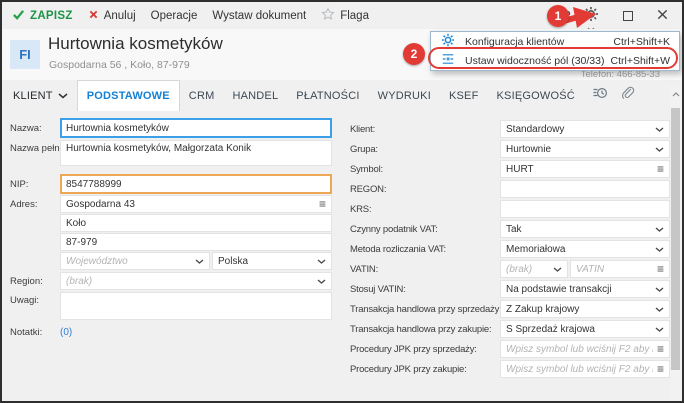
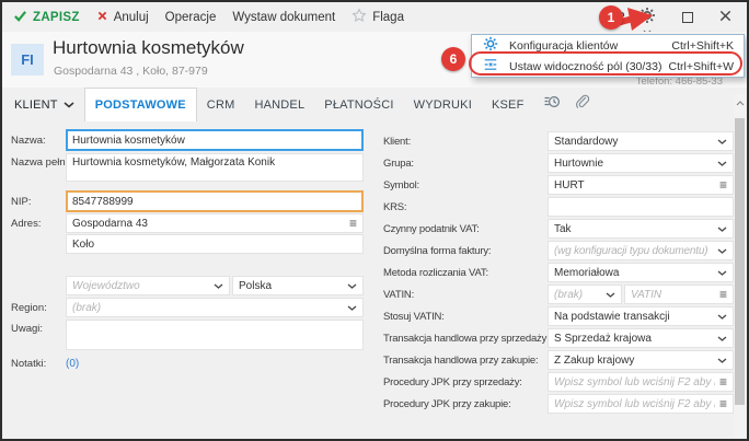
  ZAPISZ
  Anuluj
  Operacje
  Wystaw dokument
  Flaga
  FI
  Hurtownia kosmetyków
- Gospodarna 56 , Koło, 87-979
+ Gospodarna 43 , Koło, 87-979
  Telefon: 466-85-33
  KLIENT
  PODSTAWOWE
  CRM
  HANDEL
  PŁATNOŚCI
  WYDRUKI
  KSEF
- KSIĘGOWOŚĆ
  Nazwa:
  Hurtownia kosmetyków
  Nazwa pełn
  Hurtownia kosmetyków, Małgorzata Konik
  NIP:
  8547788999
  Adres:
  Gospodarna 43
  ≡
  Koło
- 87-979
  Województwo
  Polska
  Region:
  (brak)
  Uwagi:
  Notatki:
  (0)
  Klient:
  Standardowy
  Grupa:
  Hurtownie
  Symbol:
  HURT
  ≡
- REGON:
  KRS:
  Czynny podatnik VAT:
  Tak
+ Domyślna forma faktury:
+ (wg konfiguracji typu dokumentu)
  Metoda rozliczania VAT:
  Memoriałowa
  VATIN:
  (brak)
  VATIN
  ≡
  Stosuj VATIN:
  Na podstawie transakcji
  Transakcja handlowa przy sprzedaży
- Z Zakup krajowy
+ S Sprzedaż krajowa
  Transakcja handlowa przy zakupie:
- S Sprzedaż krajowa
+ Z Zakup krajowy
  Procedury JPK przy sprzedaży:
  Wpisz symbol lub wciśnij F2 aby
  ≡
  Procedury JPK przy zakupie:
  Wpisz symbol lub wciśnij F2 aby
  ≡
  Konfiguracja klientów
  Ctrl+Shift+K
  Ustaw widoczność pól (30/33)
  Ctrl+Shift+W
  1
- 2
+ 6
